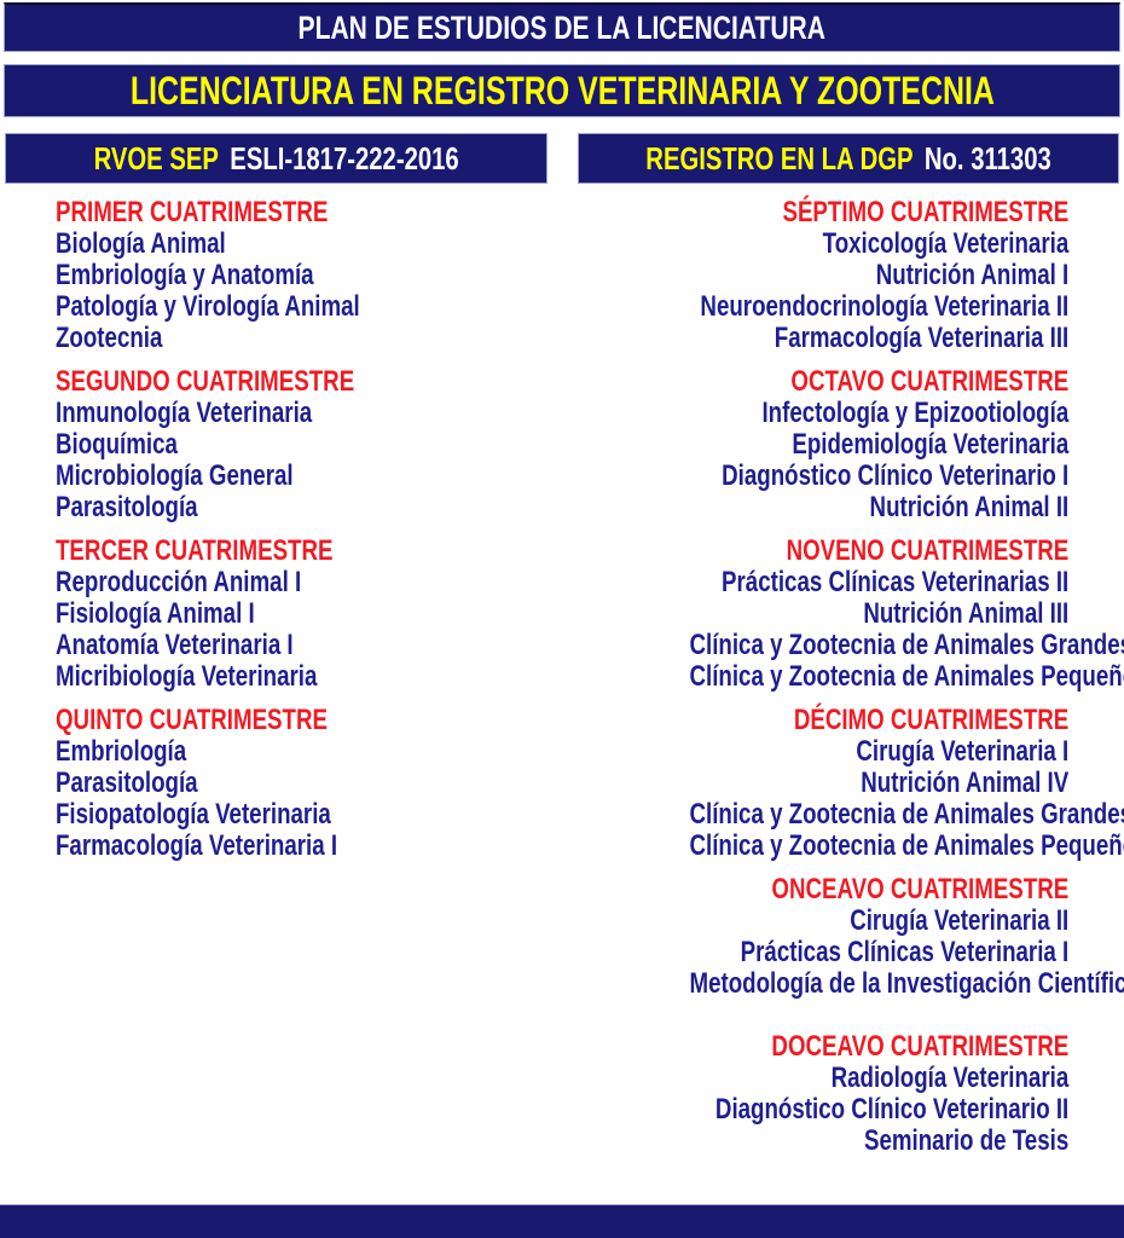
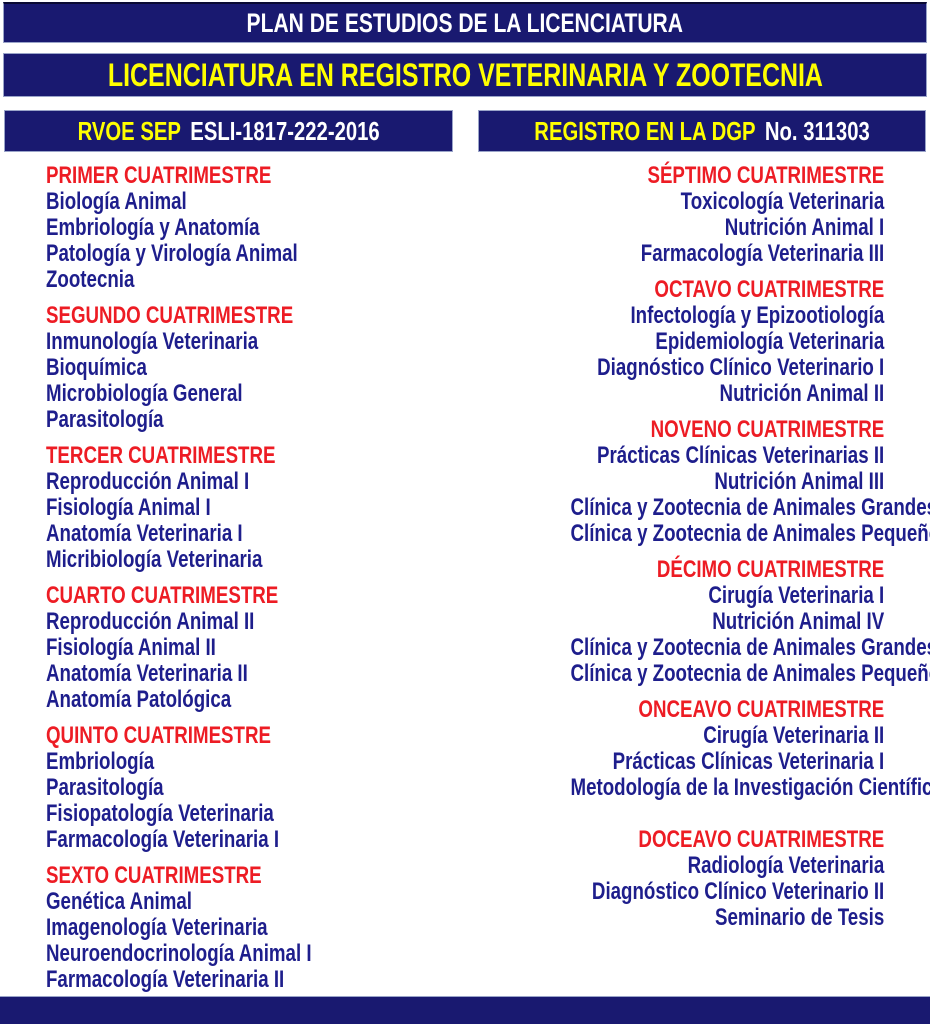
  PLAN DE ESTUDIOS DE LA LICENCIATURA
  LICENCIATURA EN REGISTRO VETERINARIA Y ZOOTECNIA
  RVOE SEP
  ESLI-1817-222-2016
  REGISTRO EN LA DGP
  No. 311303
  PRIMER CUATRIMESTRE
  Biología Animal
  Embriología y Anatomía
  Patología y Virología Animal
  Zootecnia
  SEGUNDO CUATRIMESTRE
  Inmunología Veterinaria
  Bioquímica
  Microbiología General
  Parasitología
  TERCER CUATRIMESTRE
  Reproducción Animal I
  Fisiología Animal I
  Anatomía Veterinaria I
  Micribiología Veterinaria
+ CUARTO CUATRIMESTRE
+ Reproducción Animal II
+ Fisiología Animal II
+ Anatomía Veterinaria II
+ Anatomía Patológica
  QUINTO CUATRIMESTRE
  Embriología
  Parasitología
  Fisiopatología Veterinaria
  Farmacología Veterinaria I
+ SEXTO CUATRIMESTRE
+ Genética Animal
+ Imagenología Veterinaria
+ Neuroendocrinología Animal I
+ Farmacología Veterinaria II
  SÉPTIMO CUATRIMESTRE
  Toxicología Veterinaria
  Nutrición Animal I
- Neuroendocrinología Veterinaria II
  Farmacología Veterinaria III
  OCTAVO CUATRIMESTRE
  Infectología y Epizootiología
  Epidemiología Veterinaria
  Diagnóstico Clínico Veterinario I
  Nutrición Animal II
  NOVENO CUATRIMESTRE
  Prácticas Clínicas Veterinarias II
  Nutrición Animal III
  Clínica y Zootecnia de Animales Grande
  Clínica y Zootecnia de Animales Pequeñ
  DÉCIMO CUATRIMESTRE
  Cirugía Veterinaria I
  Nutrición Animal IV
  Clínica y Zootecnia de Animales Grande
  Clínica y Zootecnia de Animales Pequeñ
  ONCEAVO CUATRIMESTRE
  Cirugía Veterinaria II
  Prácticas Clínicas Veterinaria I
  Metodología de la Investigación Científic
  DOCEAVO CUATRIMESTRE
  Radiología Veterinaria
  Diagnóstico Clínico Veterinario II
  Seminario de Tesis
